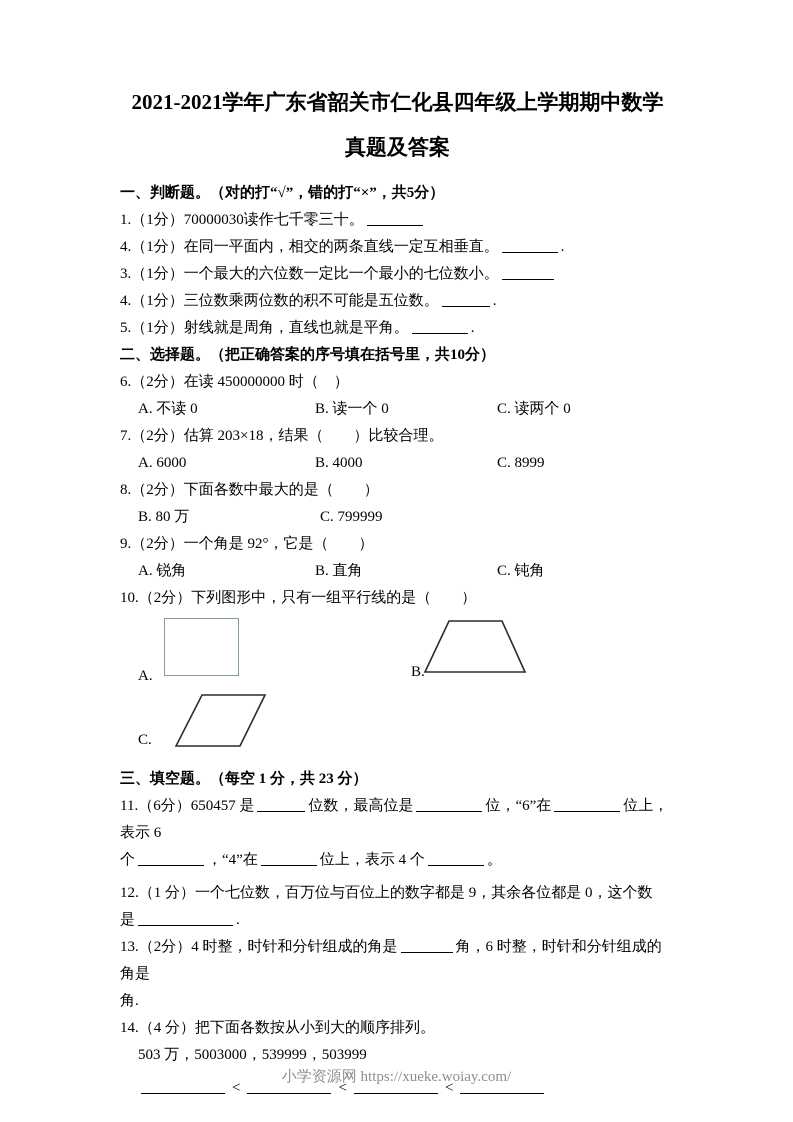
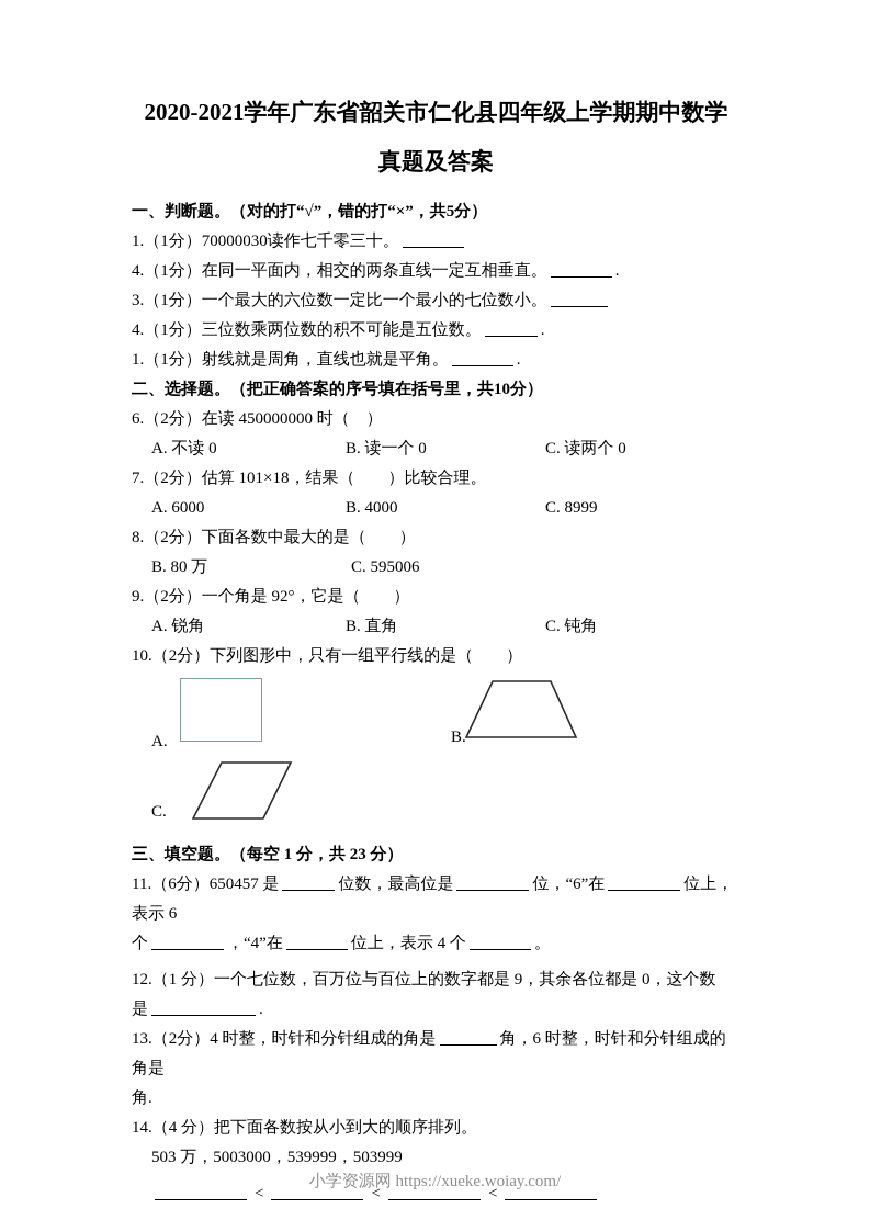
- 2021-2021学年广东省韶关市仁化县四年级上学期期中数学
+ 2020-2021学年广东省韶关市仁化县四年级上学期期中数学
  真题及答案
  一、判断题。（对的打“√”，错的打“×”，共5分）
  1.（1分）70000030读作七千零三十。
  4.（1分）在同一平面内，相交的两条直线一定互相垂直。 .
  3.（1分）一个最大的六位数一定比一个最小的七位数小。
  4.（1分）三位数乘两位数的积不可能是五位数。 .
- 5.（1分）射线就是周角，直线也就是平角。 .
+ 1.（1分）射线就是周角，直线也就是平角。 .
  二、选择题。（把正确答案的序号填在括号里，共10分）
  6.（2分）在读 450000000 时（ ）
  A. 不读 0
  B. 读一个 0
  C. 读两个 0
- 7.（2分）估算 203×18，结果（ ）比较合理。
+ 7.（2分）估算 101×18，结果（ ）比较合理。
  A. 6000
  B. 4000
  C. 8999
  8.（2分）下面各数中最大的是（ ）
  B. 80 万
- C. 799999
+ C. 595006
  9.（2分）一个角是 92°，它是（ ）
  A. 锐角
  B. 直角
  C. 钝角
  10.（2分）下列图形中，只有一组平行线的是（ ）
  A.
  B.
  C.
  三、填空题。（每空 1 分，共 23 分）
  11.（6分）650457 是 位数，最高位是 位，“6”在 位上，表示 6
  个 ，“4”在 位上，表示 4 个 。
  12.（1 分）一个七位数，百万位与百位上的数字都是 9，其余各位都是 0，这个数
  是 .
  13.（2分）4 时整，时针和分针组成的角是 角，6 时整，时针和分针组成的角是
  角.
  14.（4 分）把下面各数按从小到大的顺序排列。
  503 万，5003000，539999，503999
  < < <
  小学资源网 https://xueke.woiay.com/
